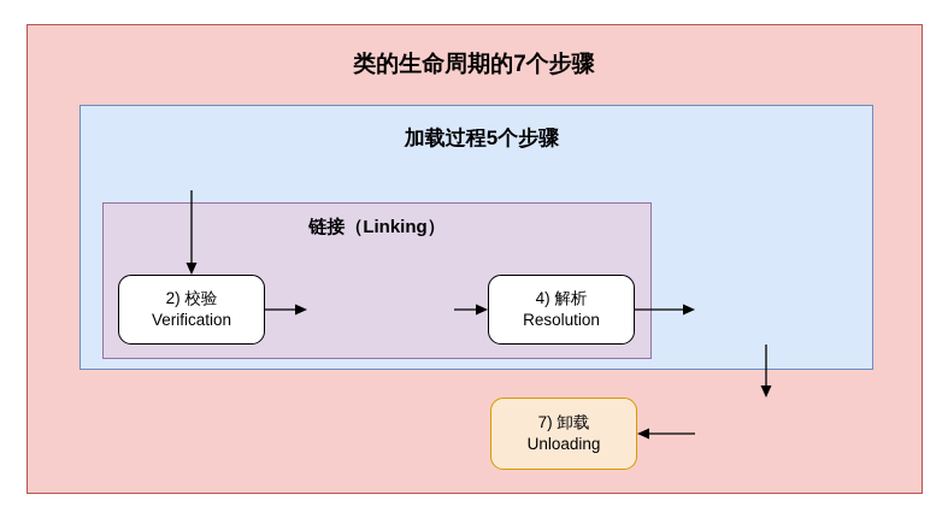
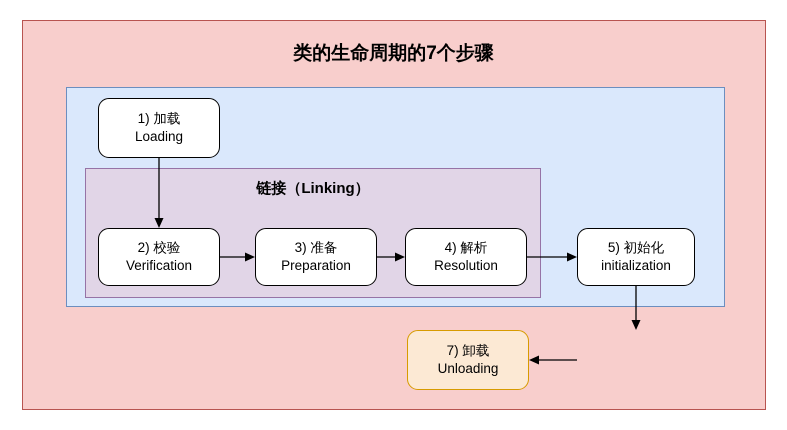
  类的生命周期的7个步骤
- 加载过程5个步骤
  链接（Linking）
+ 1) 加载
+ Loading
  2) 校验
  Verification
+ 3) 准备
+ Preparation
  4) 解析
  Resolution
+ 5) 初始化
+ initialization
  7) 卸载
  Unloading
